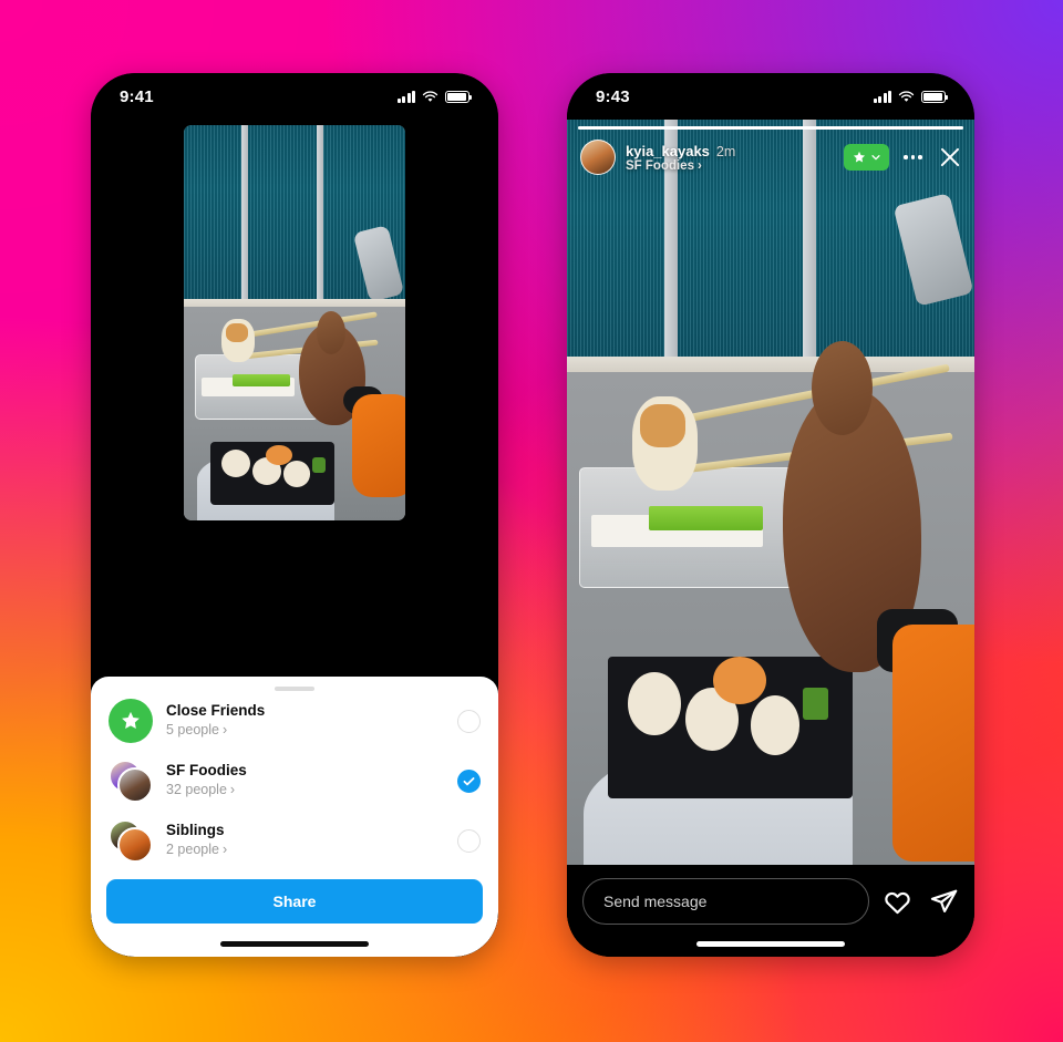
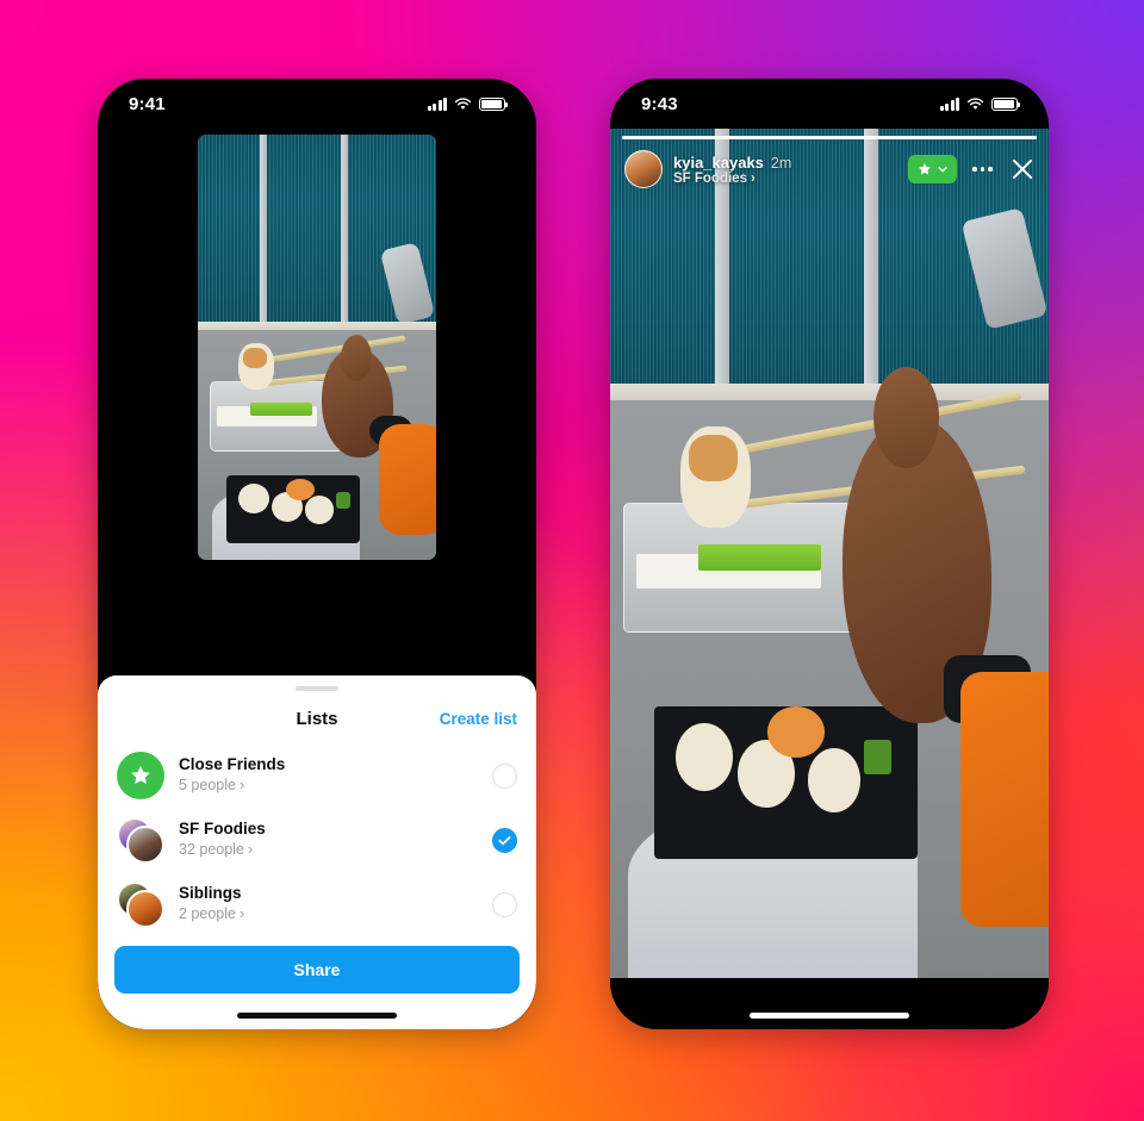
  9:41
+ Lists
+ Create list
  Close Friends
  5 people
  ›
  SF Foodies
  32 people
  ›
  Siblings
  2 people
  ›
  Share
  9:43
  kyia_kayaks
  2m
  SF Foodies
  ›
- Send message
